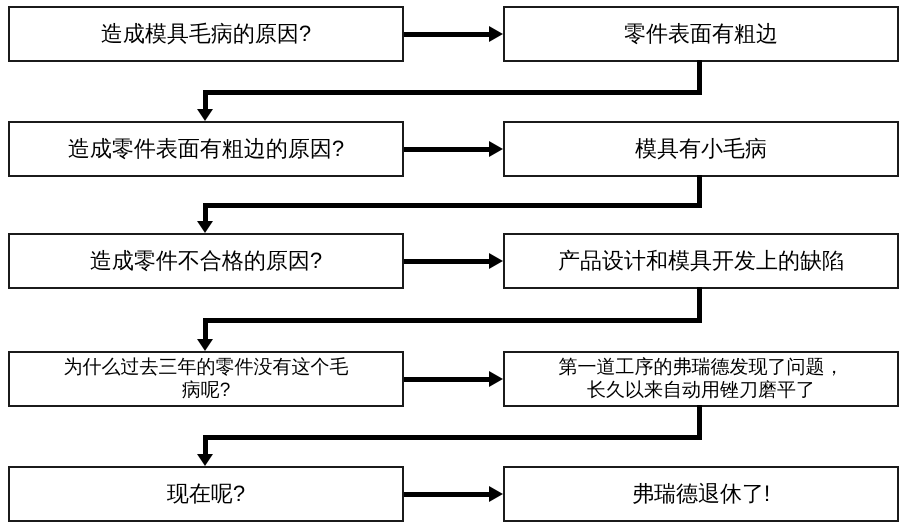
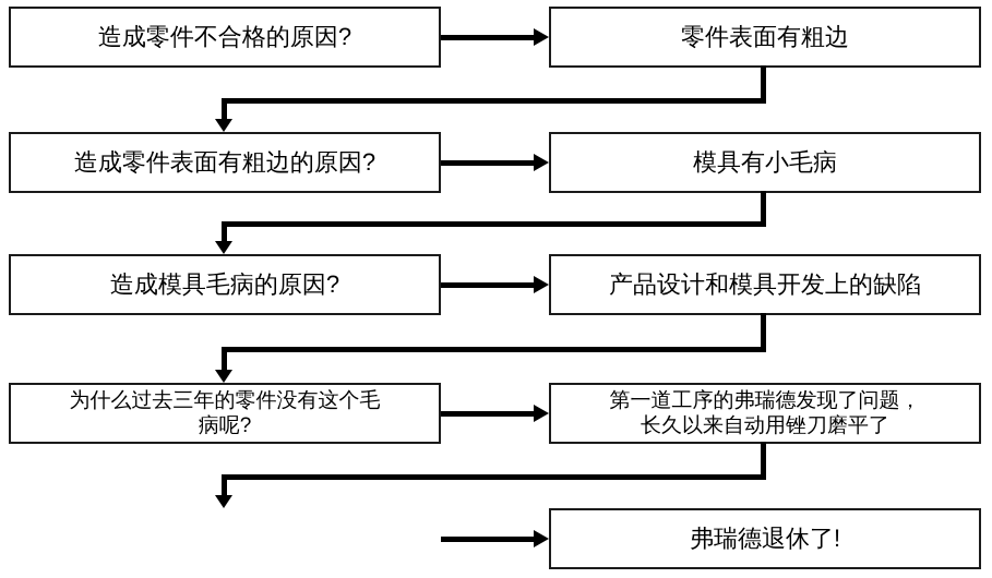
- 造成模具毛病的原因?
+ 造成零件不合格的原因?
  零件表面有粗边
  造成零件表面有粗边的原因?
  模具有小毛病
- 造成零件不合格的原因?
+ 造成模具毛病的原因?
  产品设计和模具开发上的缺陷
  为什么过去三年的零件没有这个毛
  病呢?
  第一道工序的弗瑞德发现了问题，
  长久以来自动用锉刀磨平了
- 现在呢?
  弗瑞德退休了!
